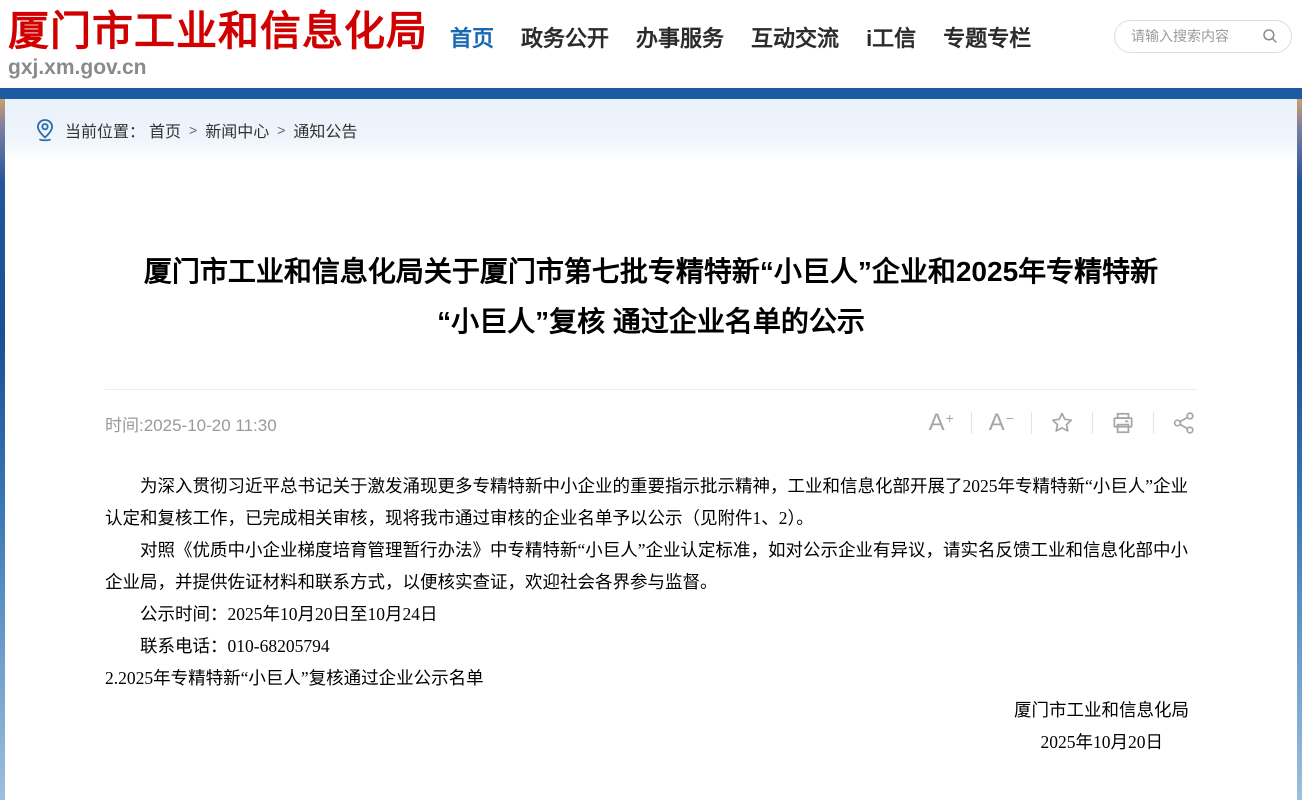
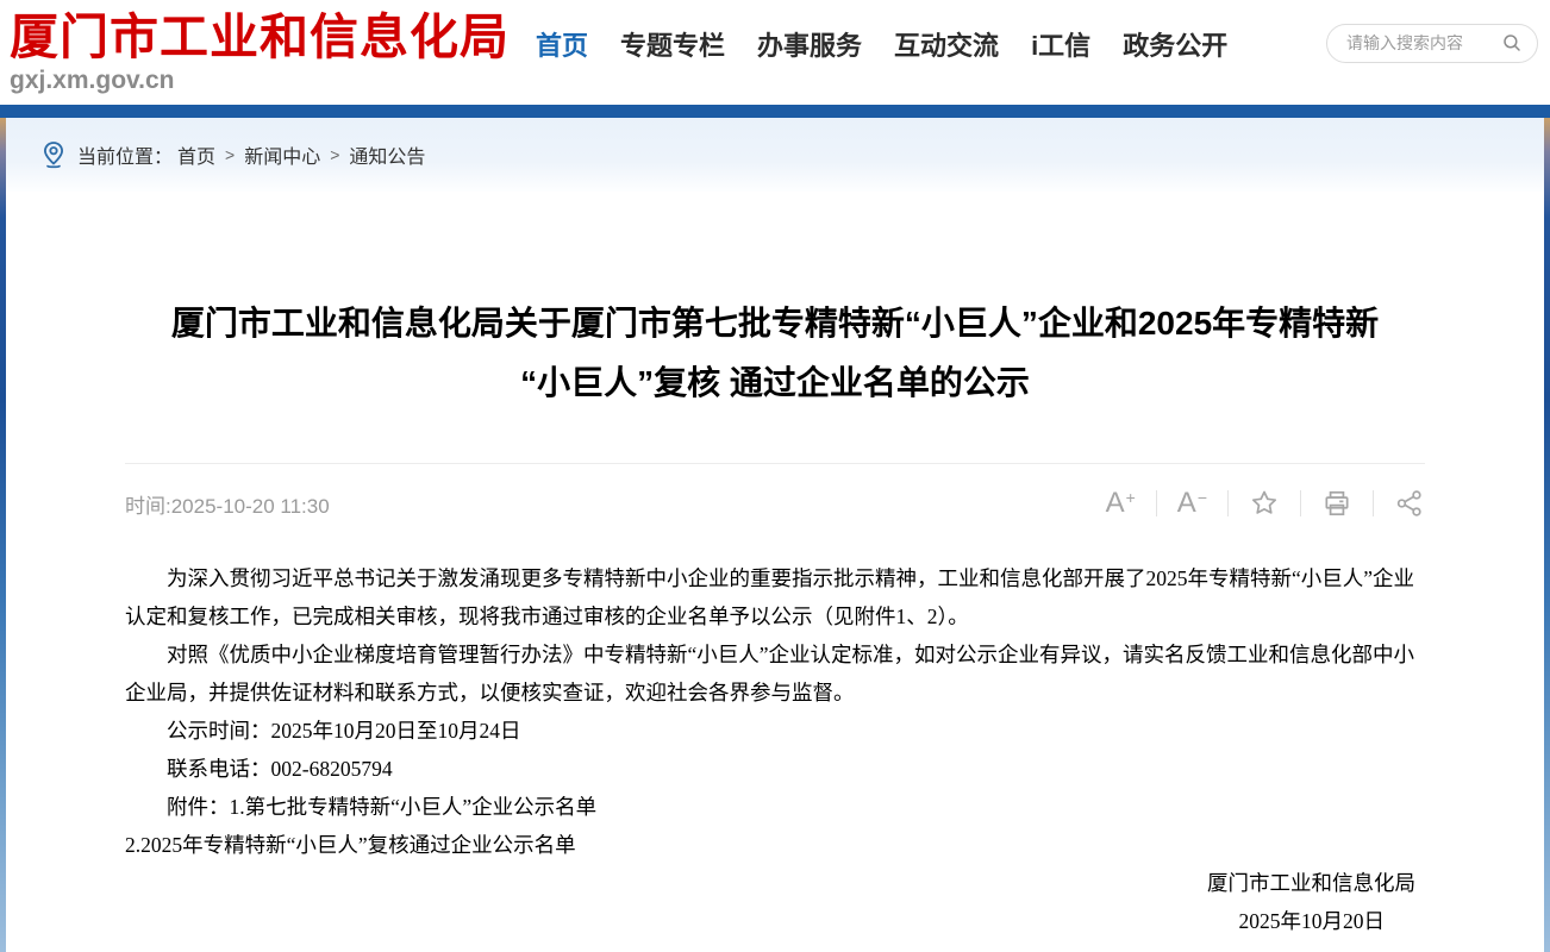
  厦门市工业和信息化局
  gxj.xm.gov.cn
  首页
- 政务公开
+ 专题专栏
  办事服务
  互动交流
  i工信
- 专题专栏
+ 政务公开
  请输入搜索内容
  当前位置：
  首页
  >
  新闻中心
  >
  通知公告
  厦门市工业和信息化局关于厦门市第七批专精特新“小巨人”企业和2025年专精特新
  “小巨人”复核 通过企业名单的公示
  时间:2025-10-20 11:30
  A
  +
  A
  −
  为深入贯彻习近平总书记关于激发涌现更多专精特新中小企业的重要指示批示精神，工业和信息化部开展了2025年专精特新“小巨人”企业认定和复核工作，已完成相关审核，现将我市通过审核的企业名单予以公示（见附件1、2）。
  对照《优质中小企业梯度培育管理暂行办法》中专精特新“小巨人”企业认定标准，如对公示企业有异议，请实名反馈工业和信息化部中小企业局，并提供佐证材料和联系方式，以便核实查证，欢迎社会各界参与监督。
  公示时间：2025年10月20日至10月24日
- 联系电话：010-68205794
+ 联系电话：002-68205794
+ 附件：1.第七批专精特新“小巨人”企业公示名单
  2.2025年专精特新“小巨人”复核通过企业公示名单
  厦门市工业和信息化局
  2025年10月20日
